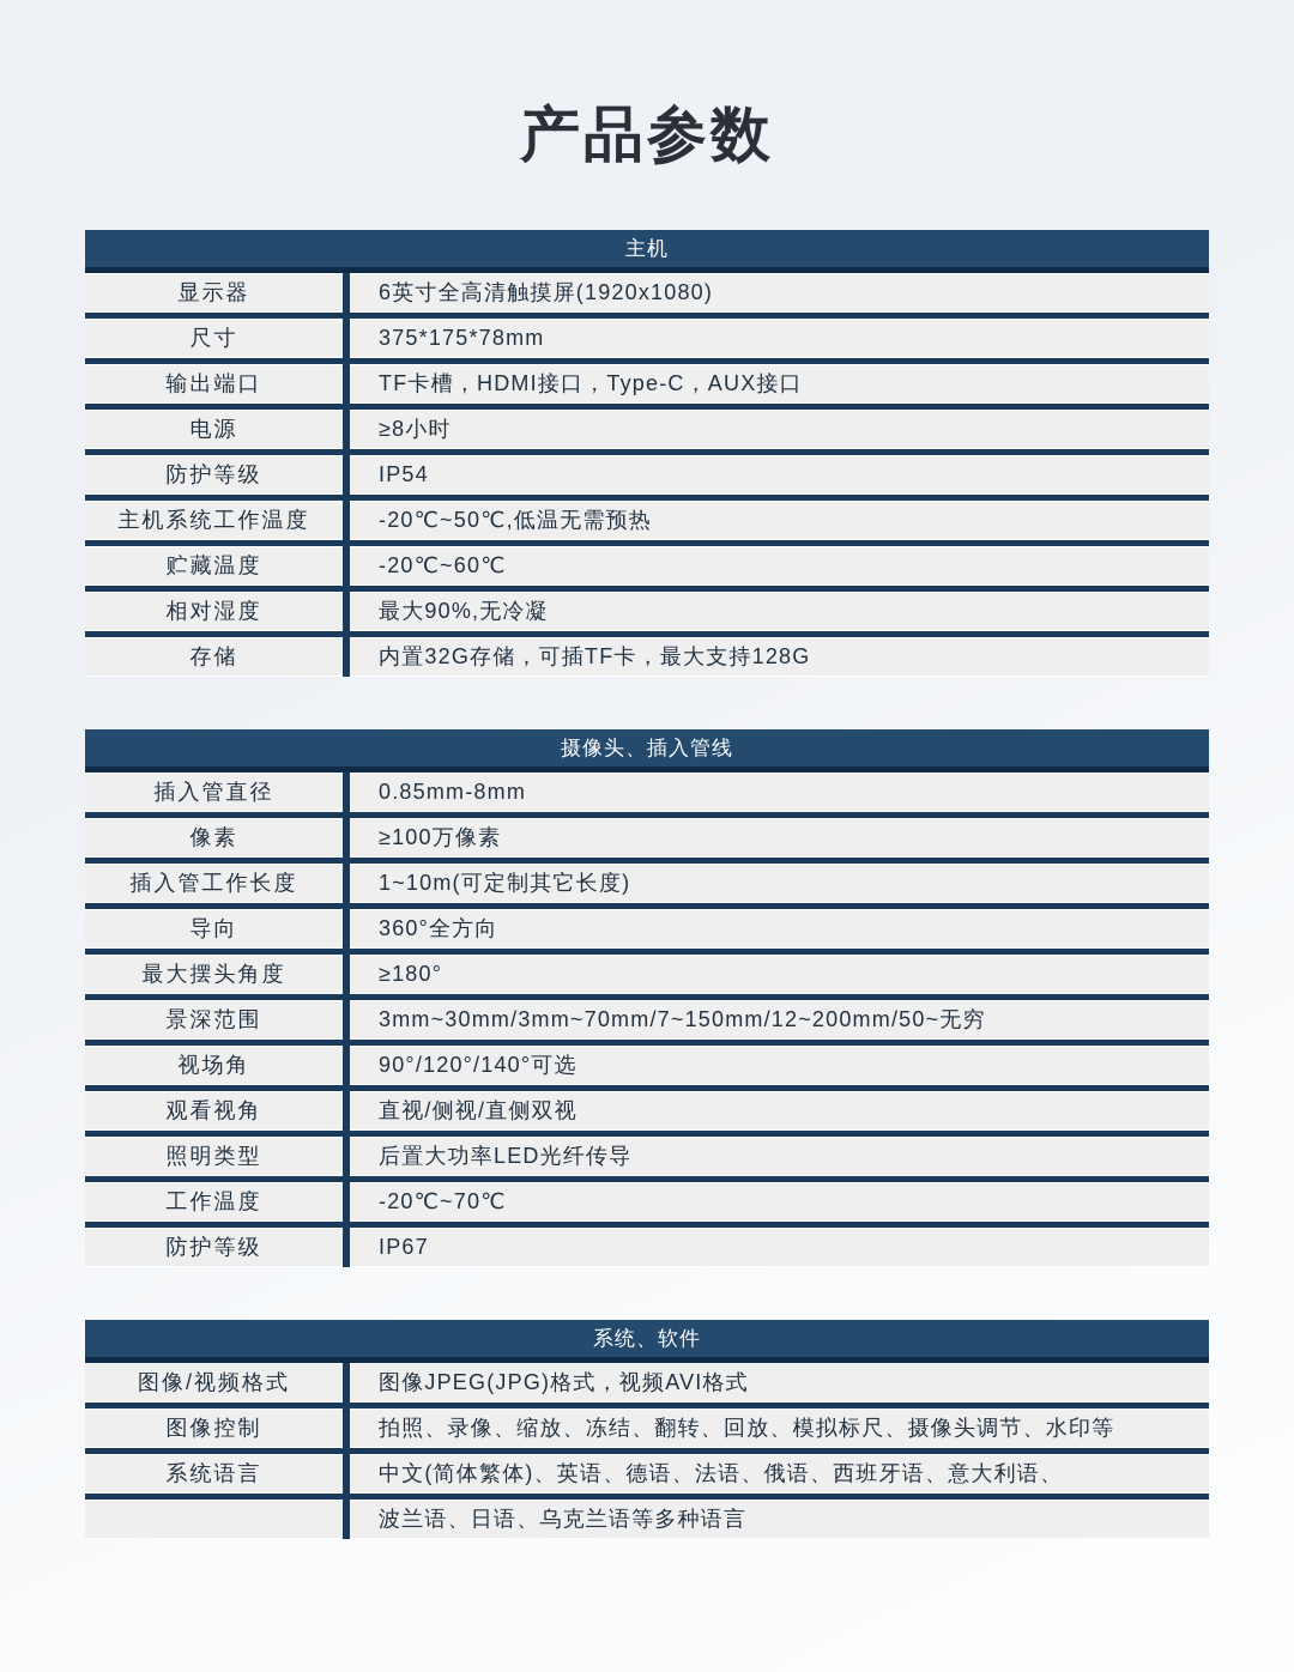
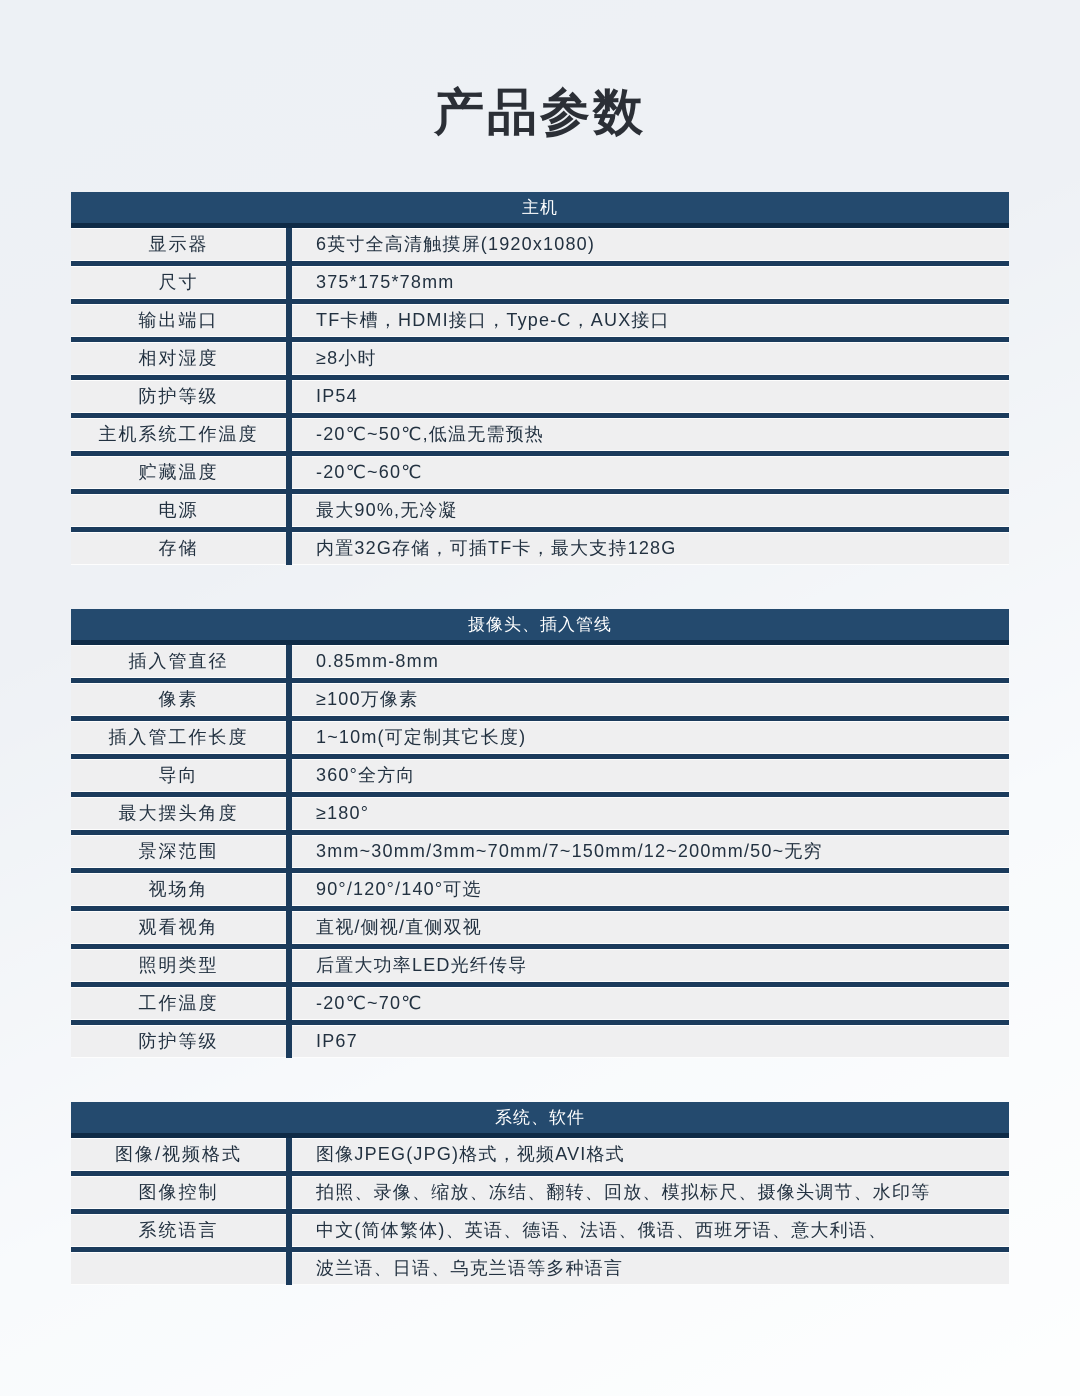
  产品参数
  主机
  显示器
  6英寸全高清触摸屏(1920x1080)
  尺寸
  375*175*78mm
  输出端口
  TF卡槽，HDMI接口，Type-C，AUX接口
- 电源
+ 相对湿度
  ≥8小时
  防护等级
  IP54
  主机系统工作温度
  -20℃~50℃,低温无需预热
  贮藏温度
  -20℃~60℃
- 相对湿度
+ 电源
  最大90%,无冷凝
  存储
  内置32G存储，可插TF卡，最大支持128G
  摄像头、插入管线
  插入管直径
  0.85mm-8mm
  像素
  ≥100万像素
  插入管工作长度
  1~10m(可定制其它长度)
  导向
  360°全方向
  最大摆头角度
  ≥180°
  景深范围
  3mm~30mm/3mm~70mm/7~150mm/12~200mm/50~无穷
  视场角
  90°/120°/140°可选
  观看视角
  直视/侧视/直侧双视
  照明类型
  后置大功率LED光纤传导
  工作温度
  -20℃~70℃
  防护等级
  IP67
  系统、软件
  图像/视频格式
  图像JPEG(JPG)格式，视频AVI格式
  图像控制
  拍照、录像、缩放、冻结、翻转、回放、模拟标尺、摄像头调节、水印等
  系统语言
  中文(简体繁体)、英语、德语、法语、俄语、西班牙语、意大利语、
  波兰语、日语、乌克兰语等多种语言
